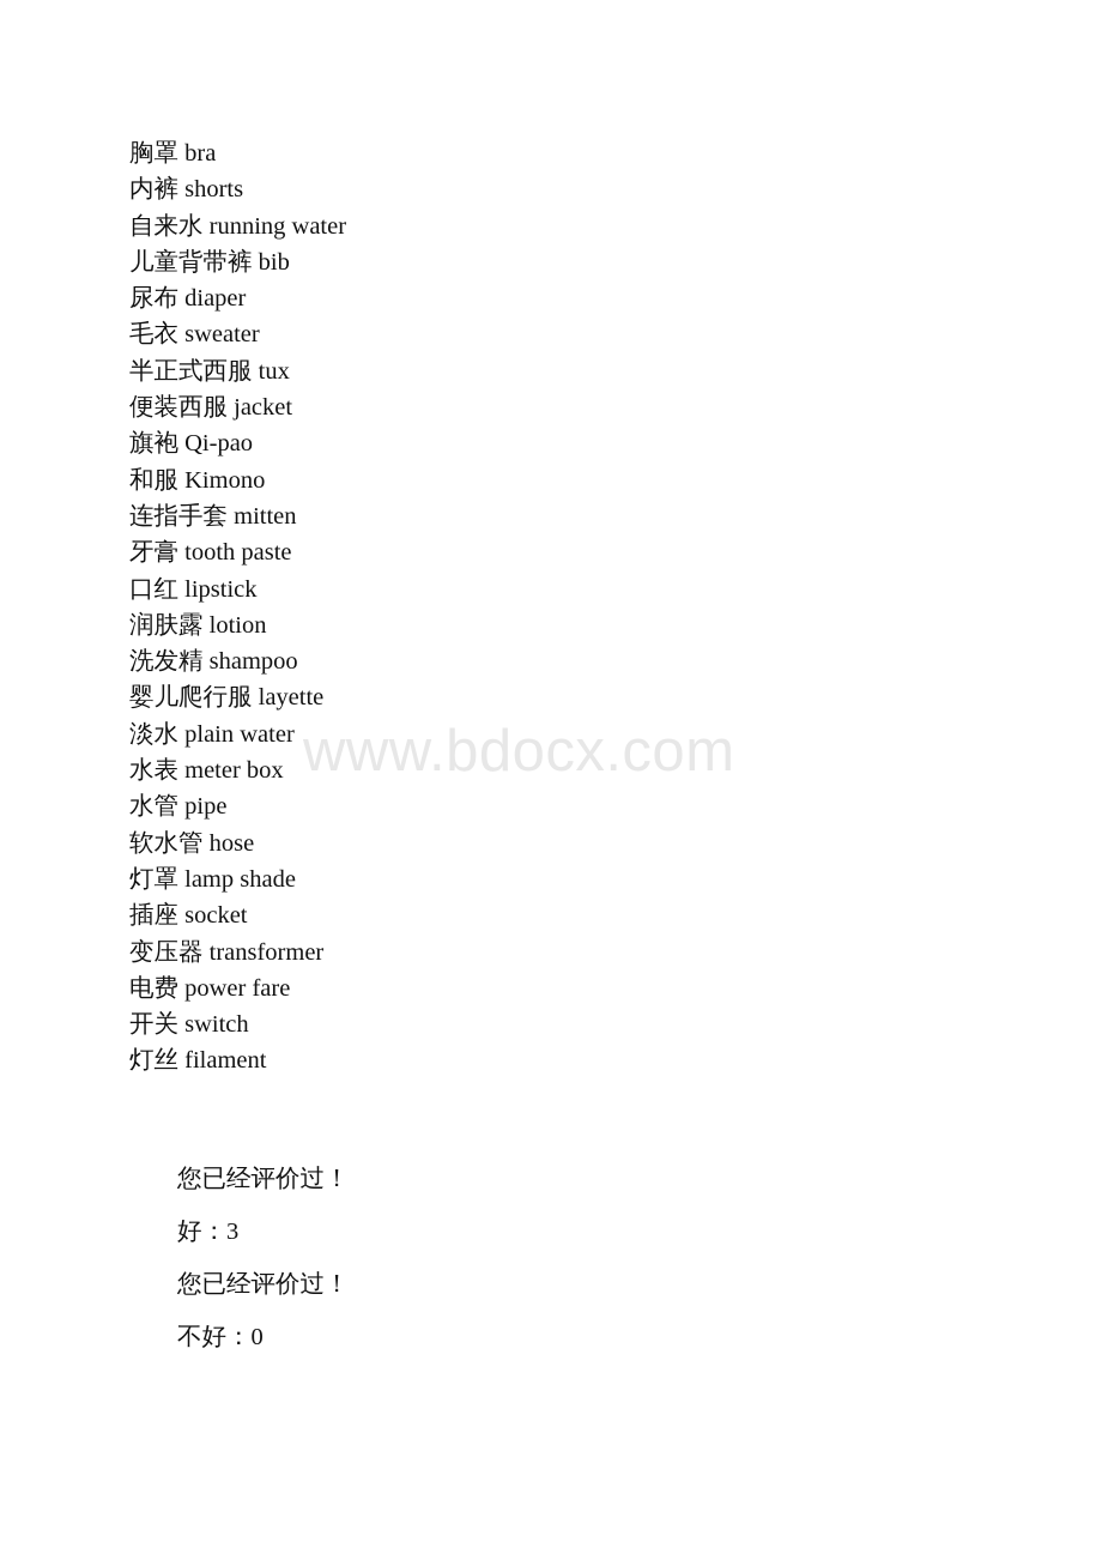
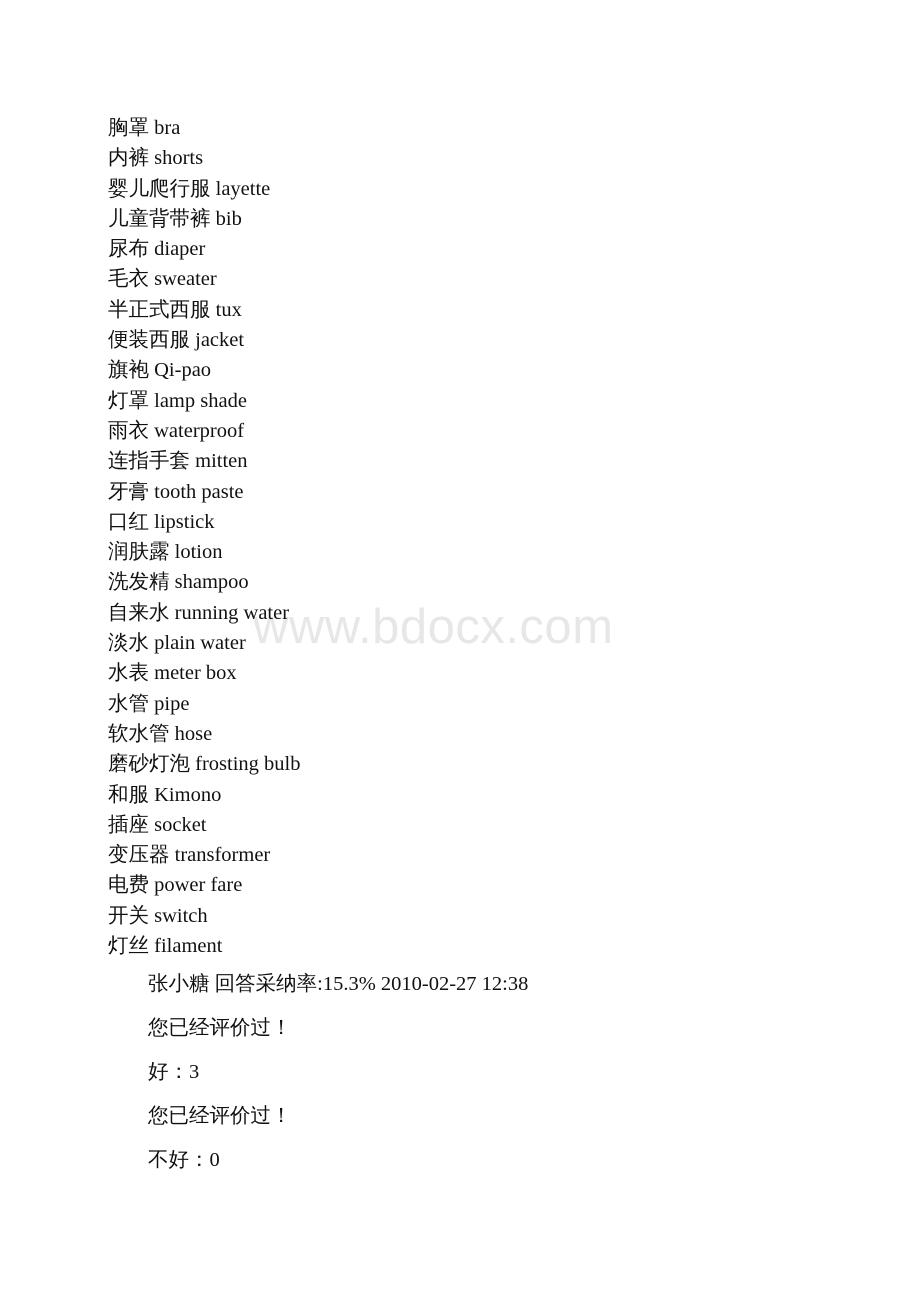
  www.bdocx.com
  胸罩 bra
  内裤 shorts
- 自来水 running water
+ 婴儿爬行服 layette
  儿童背带裤 bib
  尿布 diaper
  毛衣 sweater
  半正式西服 tux
  便装西服 jacket
  旗袍 Qi-pao
- 和服 Kimono
+ 灯罩 lamp shade
+ 雨衣 waterproof
  连指手套 mitten
  牙膏 tooth paste
  口红 lipstick
  润肤露 lotion
  洗发精 shampoo
- 婴儿爬行服 layette
+ 自来水 running water
  淡水 plain water
  水表 meter box
  水管 pipe
  软水管 hose
+ 磨砂灯泡 frosting bulb
- 灯罩 lamp shade
+ 和服 Kimono
  插座 socket
  变压器 transformer
  电费 power fare
  开关 switch
  灯丝 filament
+ 张小糖 回答采纳率:15.3% 2010-02-27 12:38
  您已经评价过！
  好：3
  您已经评价过！
  不好：0
